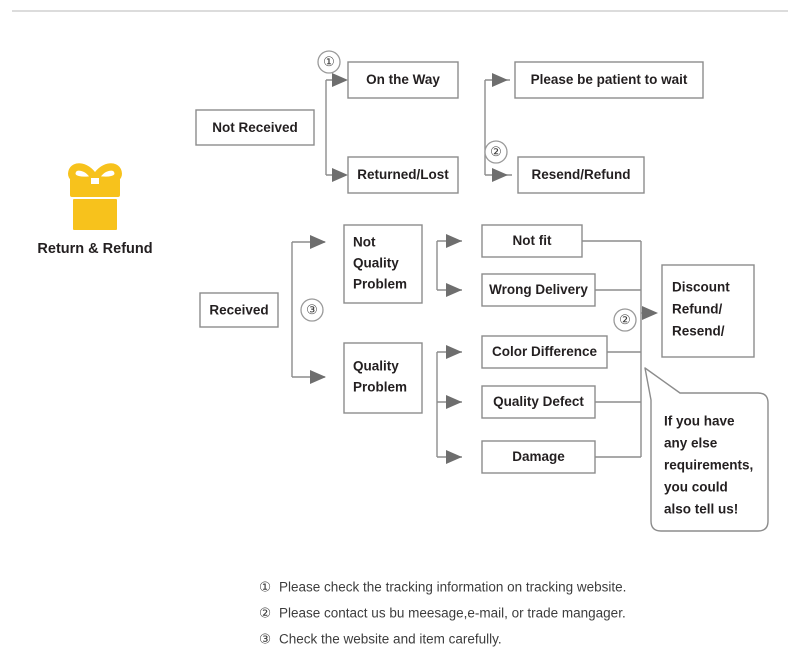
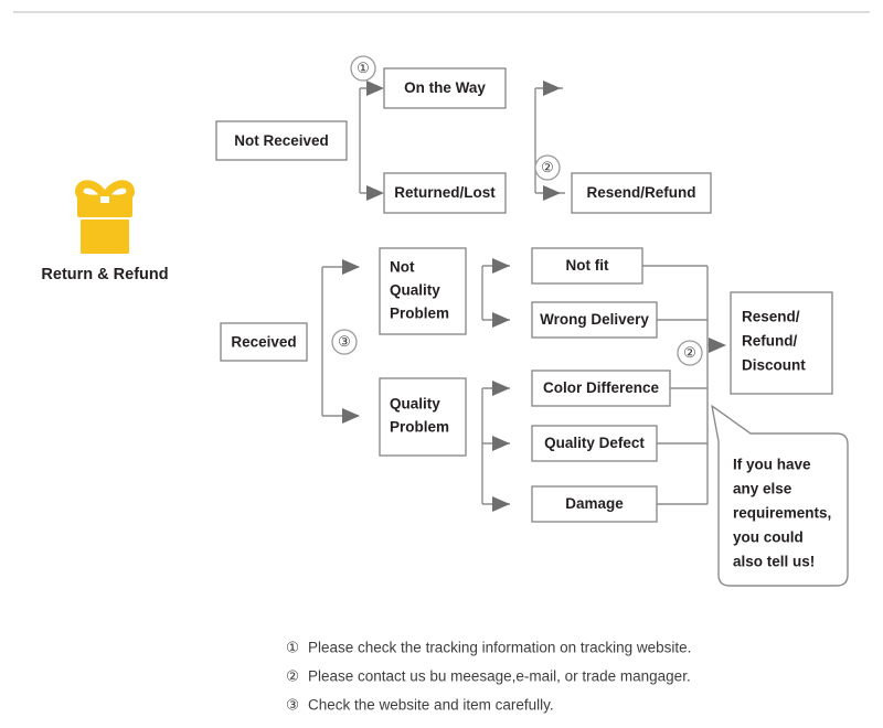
  Return & Refund
  Not Received
  ①
  On the Way
  Returned/Lost
  ②
- Please be patient to wait
  Resend/Refund
  Received
  ③
  Not
  Quality
  Problem
  Quality
  Problem
  Not fit
  Wrong Delivery
  Color Difference
  Quality Defect
  Damage
  ②
- Discount
+ Resend/
  Refund/
- Resend/
+ Discount
  If you have
  any else
  requirements,
  you could
  also tell us!
  ①
  Please check the tracking information on tracking website.
  ②
  Please contact us bu meesage,e-mail, or trade mangager.
  ③
  Check the website and item carefully.
